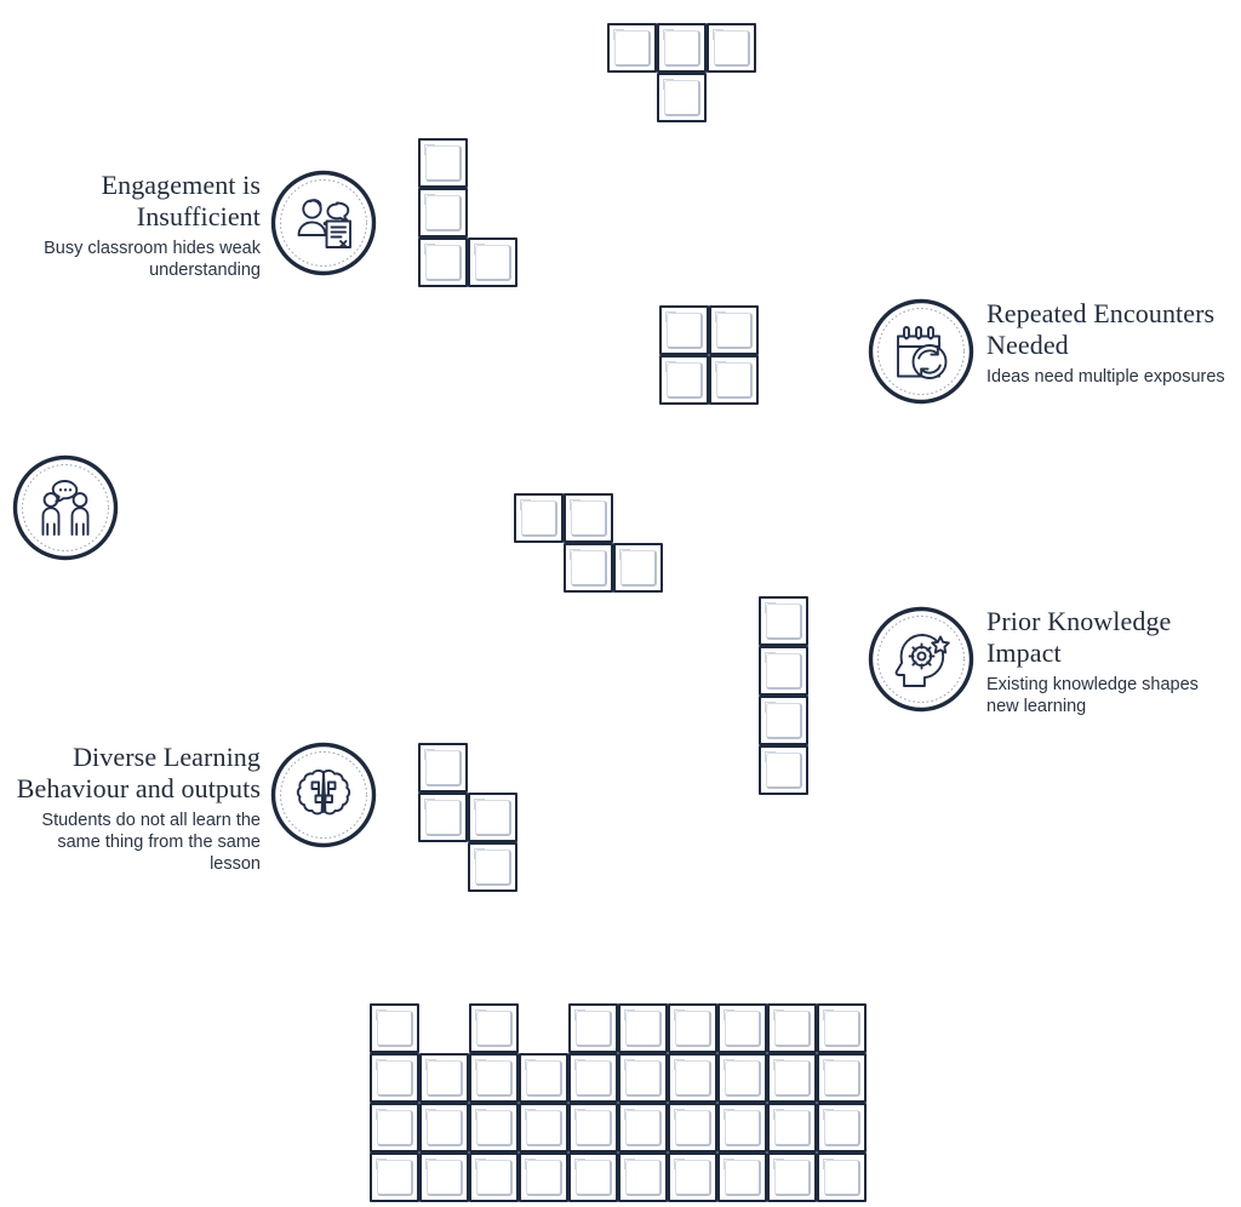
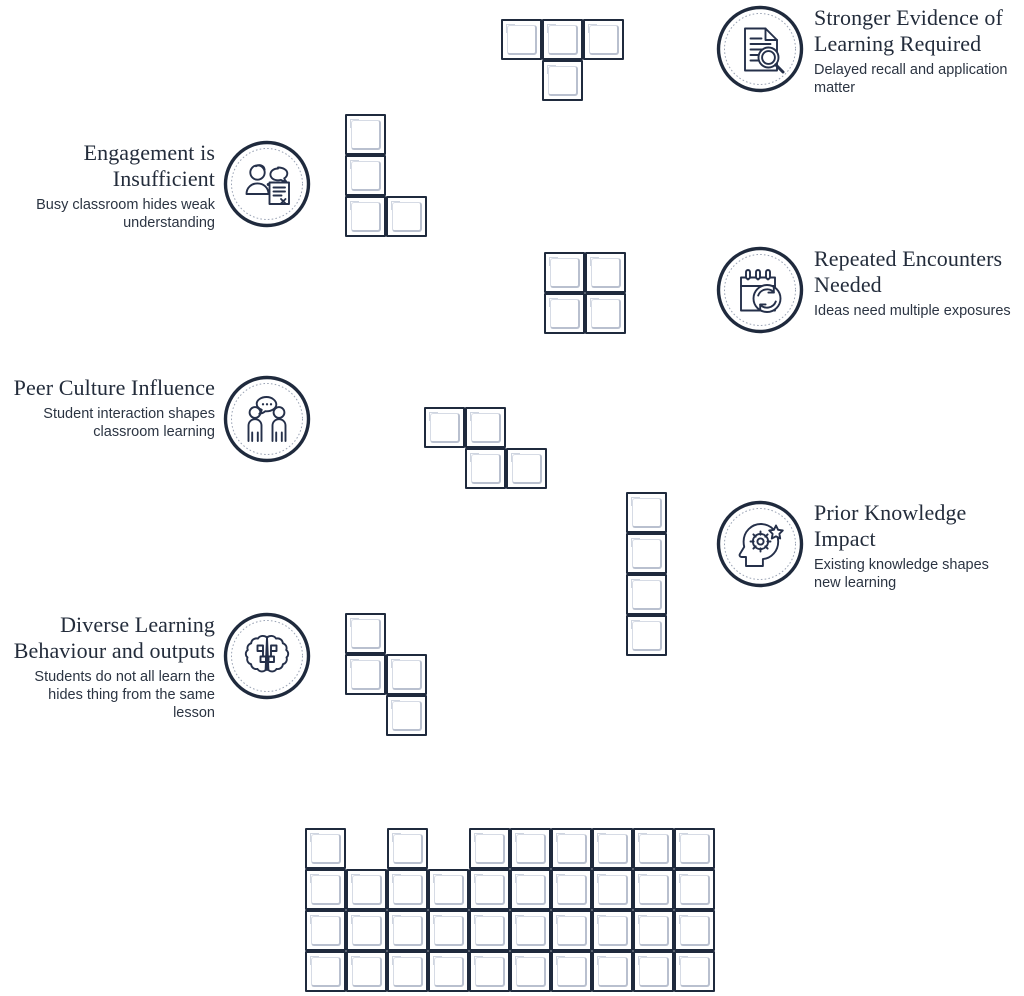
  Engagement is Insufficient
  Busy classroom hides weak understanding
+ Peer Culture Influence
+ Student interaction shapes classroom learning
  Diverse Learning Behaviour and outputs
- Students do not all learn the same thing from the same lesson
+ Students do not all learn the hides thing from the same lesson
+ Stronger Evidence of Learning Required
+ Delayed recall and application matter
  Repeated Encounters Needed
  Ideas need multiple exposures
  Prior Knowledge Impact
  Existing knowledge shapes new learning
